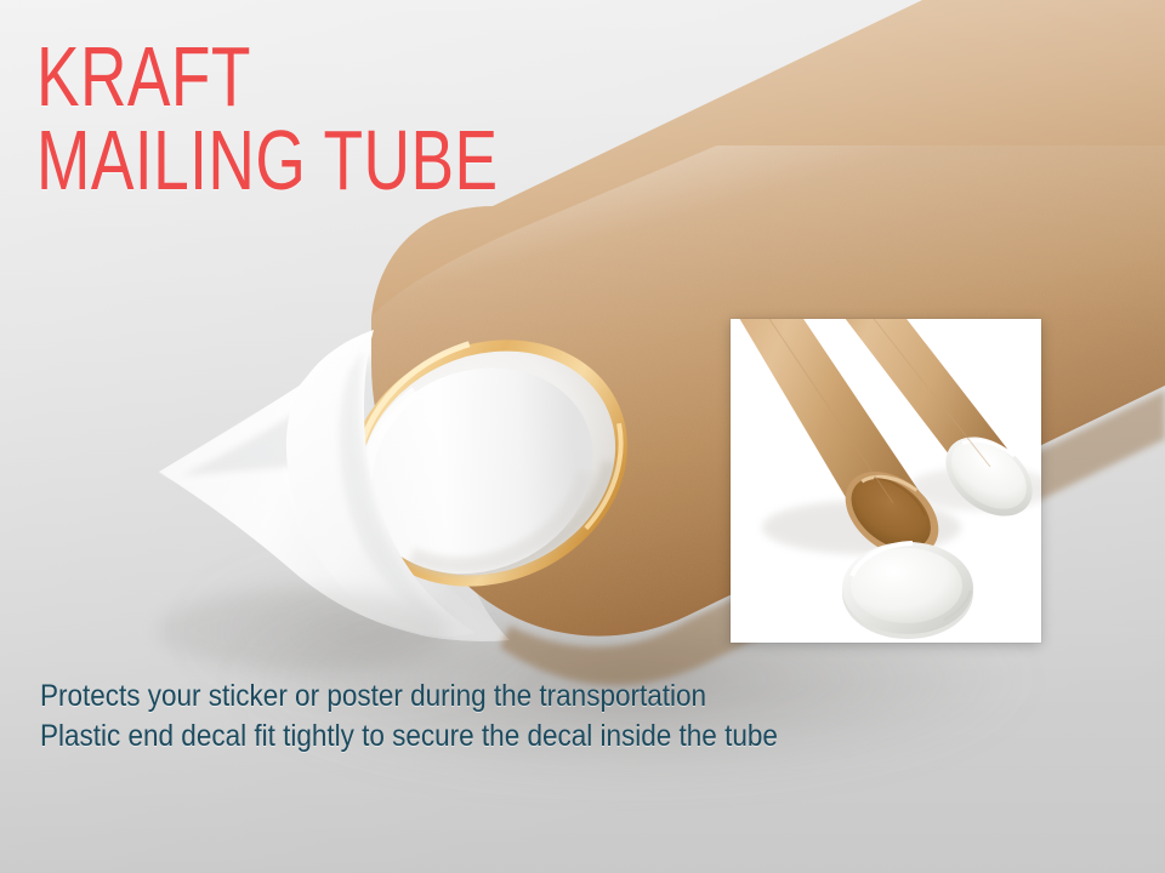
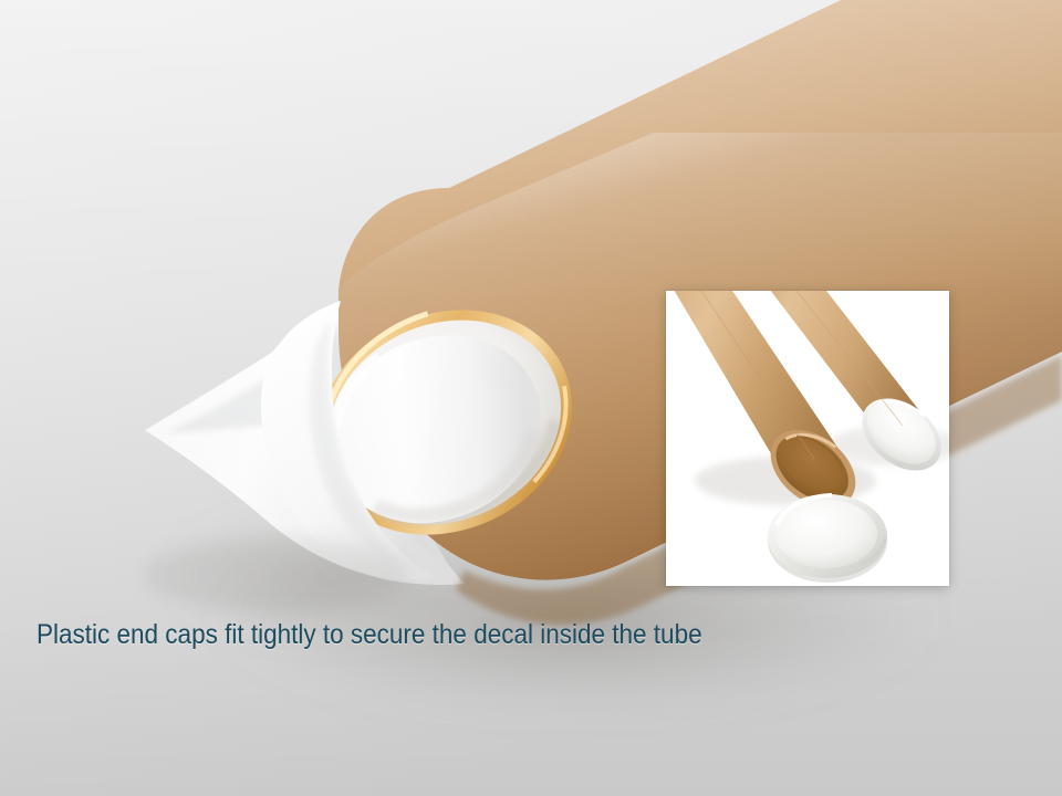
- KRAFT
- MAILING TUBE
- Protects your sticker or poster during the transportation
- Plastic end decal fit tightly to secure the decal inside the tube
+ Plastic end caps fit tightly to secure the decal inside the tube
